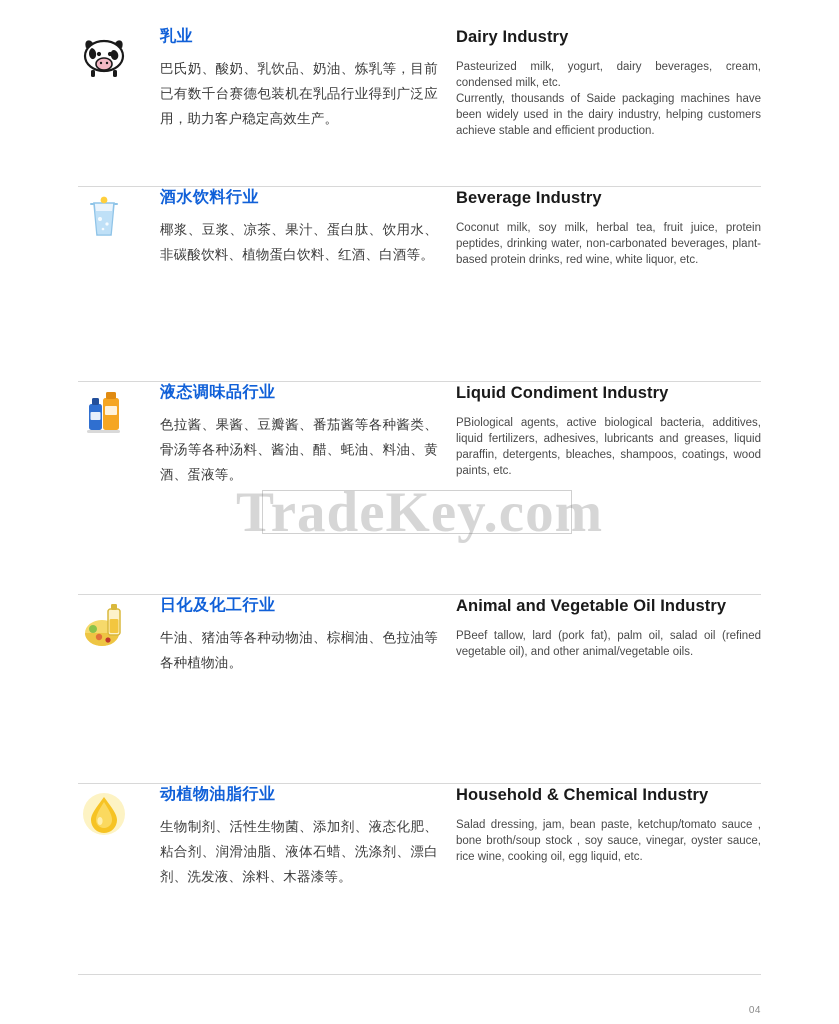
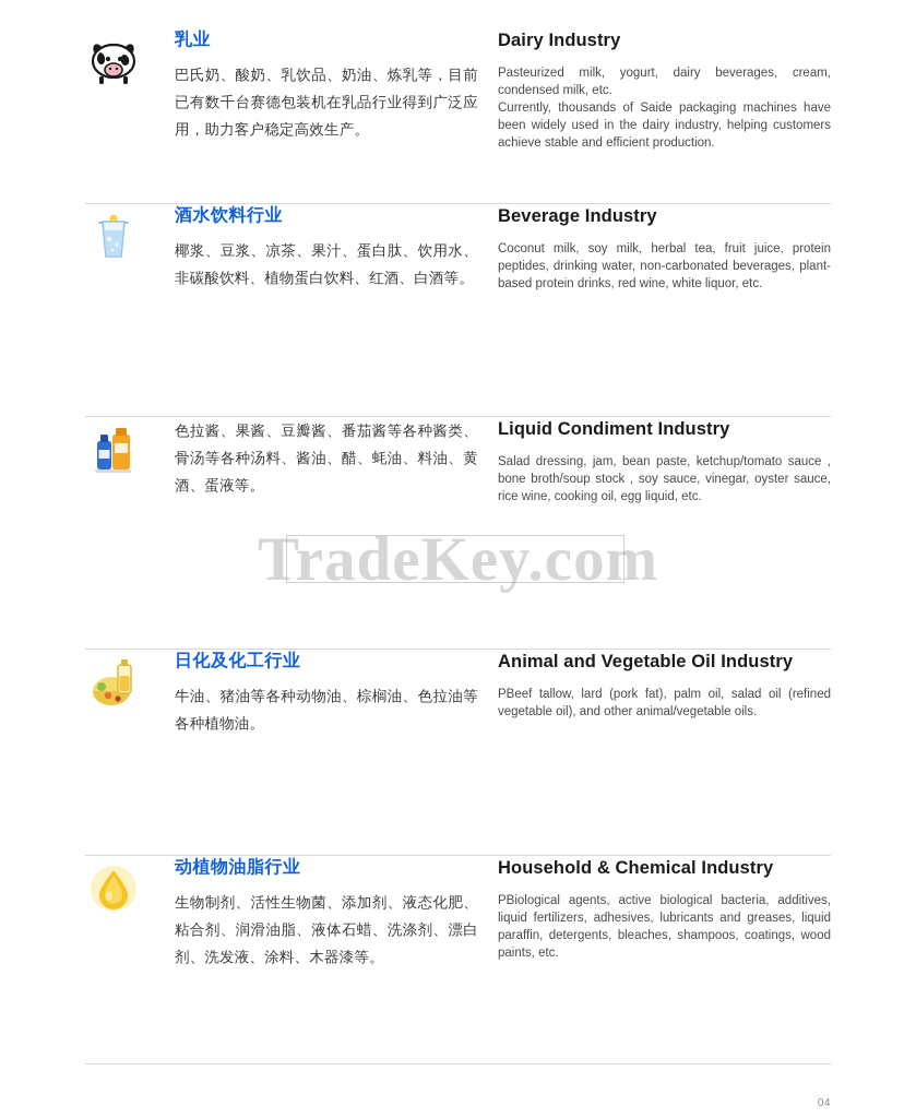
  乳业
  巴氏奶、酸奶、乳饮品、奶油、炼乳等，目前已有数千台赛德包装机在乳品行业得到广泛应用，助力客户稳定高效生产。
  Dairy Industry
  Pasteurized milk, yogurt, dairy beverages, cream, condensed milk, etc.
  Currently, thousands of Saide packaging machines have been widely used in the dairy industry, helping customers achieve stable and efficient production.
  酒水饮料行业
  椰浆、豆浆、凉茶、果汁、蛋白肽、饮用水、非碳酸饮料、植物蛋白饮料、红酒、白酒等。
  Beverage Industry
  Coconut milk, soy milk, herbal tea, fruit juice, protein peptides, drinking water, non-carbonated beverages, plant-based protein drinks, red wine, white liquor, etc.
- 液态调味品行业
  色拉酱、果酱、豆瓣酱、番茄酱等各种酱类、骨汤等各种汤料、酱油、醋、蚝油、料油、黄酒、蛋液等。
  Liquid Condiment Industry
- PBiological agents, active biological bacteria, additives, liquid fertilizers, adhesives, lubricants and greases, liquid paraffin, detergents, bleaches, shampoos, coatings, wood paints, etc.
+ Salad dressing, jam, bean paste, ketchup/tomato sauce , bone broth/soup stock , soy sauce, vinegar, oyster sauce, rice wine, cooking oil, egg liquid, etc.
  日化及化工行业
  牛油、猪油等各种动物油、棕榈油、色拉油等各种植物油。
  Animal and Vegetable Oil Industry
  PBeef tallow, lard (pork fat), palm oil, salad oil (refined vegetable oil), and other animal/vegetable oils.
  动植物油脂行业
  生物制剂、活性生物菌、添加剂、液态化肥、粘合剂、润滑油脂、液体石蜡、洗涤剂、漂白剂、洗发液、涂料、木器漆等。
  Household & Chemical Industry
- Salad dressing, jam, bean paste, ketchup/tomato sauce , bone broth/soup stock , soy sauce, vinegar, oyster sauce, rice wine, cooking oil, egg liquid, etc.
+ PBiological agents, active biological bacteria, additives, liquid fertilizers, adhesives, lubricants and greases, liquid paraffin, detergents, bleaches, shampoos, coatings, wood paints, etc.
  04
  TradeKey.com
